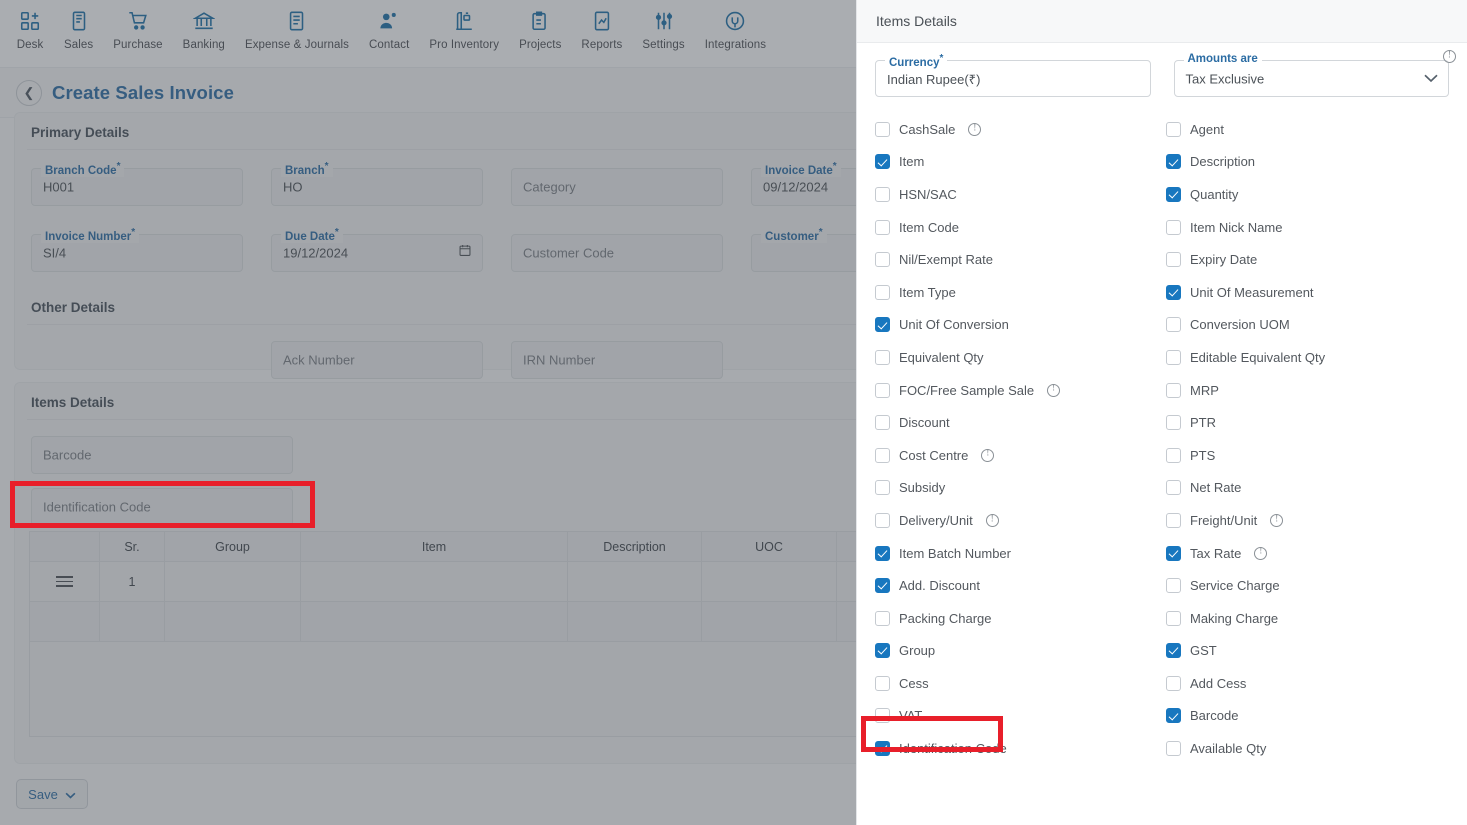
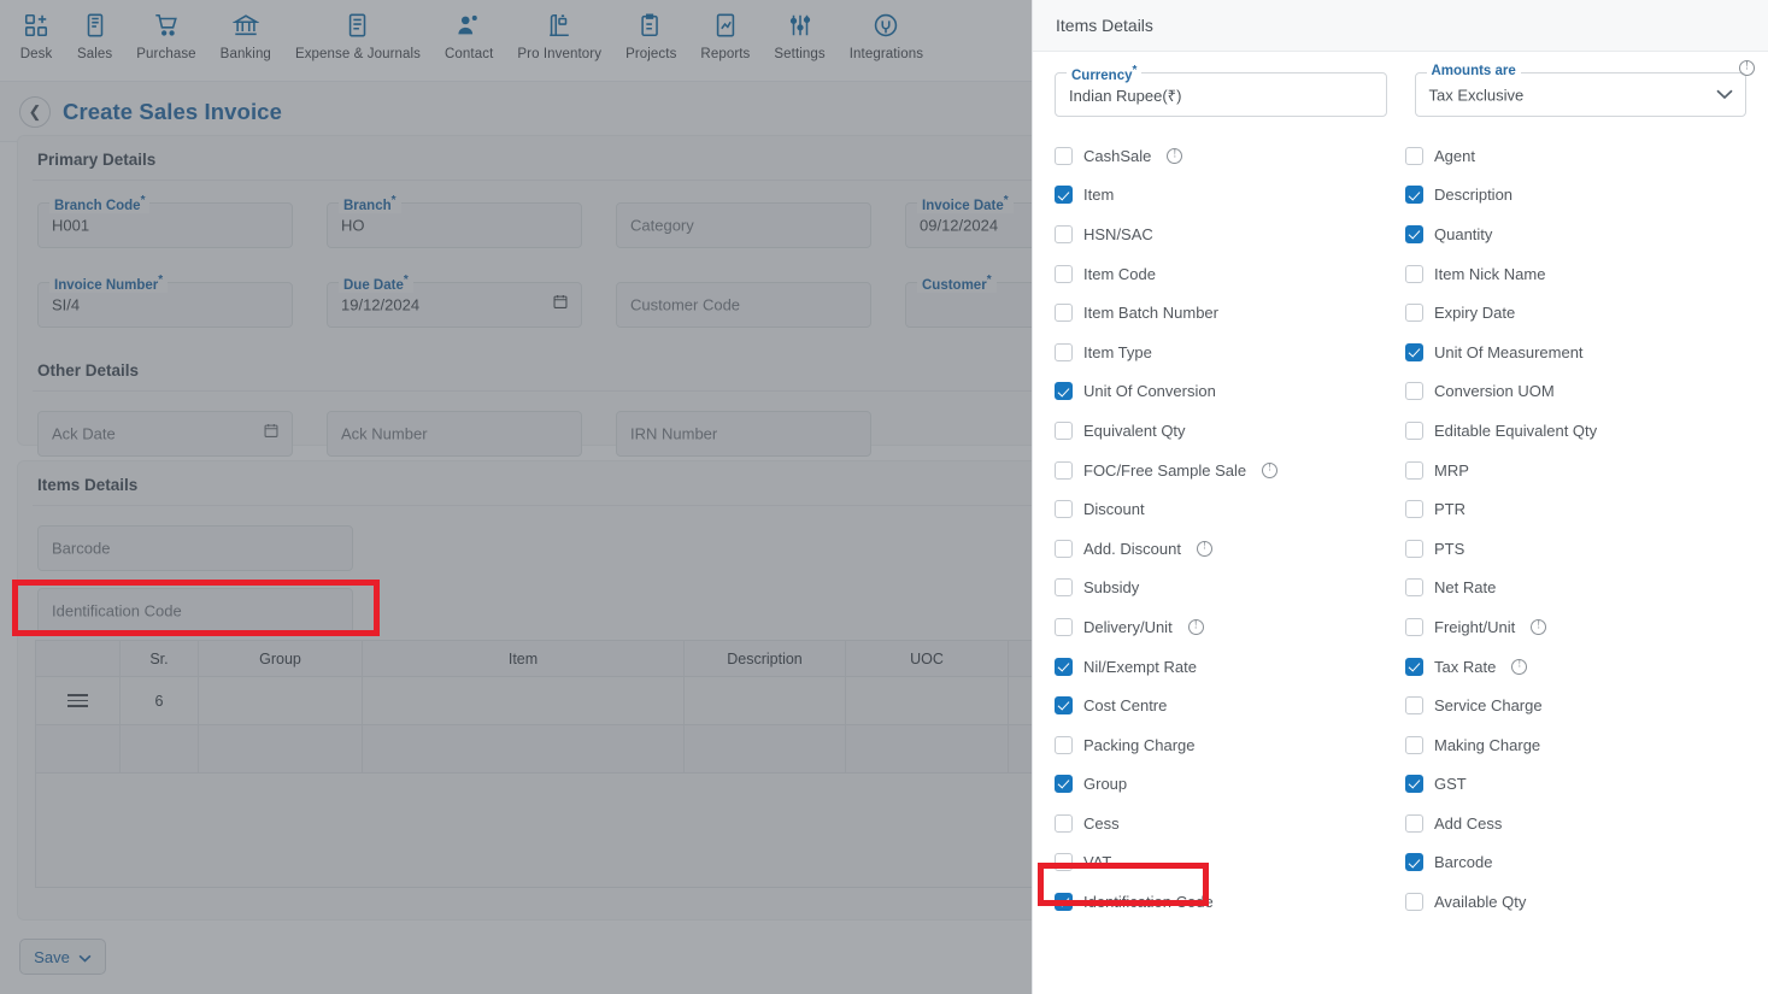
  Desk
  Sales
  Purchase
  Banking
  Expense & Journals
  Contact
  Pro Inventory
  Projects
  Reports
  Settings
  Integrations
  ❮
  Create Sales Invoice
  Primary Details
  Branch Code*
  H001
  Branch*
  HO
  Category
  Invoice Date*
  09/12/2024
  Invoice Number*
  SI/4
  Due Date*
  19/12/2024
  Customer Code
  Customer*
  Other Details
+ Ack Date
  Ack Number
  IRN Number
  Items Details
  Barcode
  Identification Code
  Sr.
  Group
  Item
  Description
  UOC
- 1
+ 6
  Save
  Items Details
  Currency*
  Indian Rupee(₹)
  Amounts are
  Tax Exclusive
  !
  CashSale
  !
  Agent
  Item
  Description
  HSN/SAC
  Quantity
  Item Code
  Item Nick Name
- Nil/Exempt Rate
+ Item Batch Number
  Expiry Date
  Item Type
  Unit Of Measurement
  Unit Of Conversion
  Conversion UOM
  Equivalent Qty
  Editable Equivalent Qty
  FOC/Free Sample Sale
  !
  MRP
  Discount
  PTR
- Cost Centre
+ Add. Discount
  !
  PTS
  Subsidy
  Net Rate
  Delivery/Unit
  !
  Freight/Unit
  !
- Item Batch Number
+ Nil/Exempt Rate
  Tax Rate
  !
- Add. Discount
+ Cost Centre
  Service Charge
  Packing Charge
  Making Charge
  Group
  GST
  Cess
  Add Cess
  VAT
  Barcode
  Identification Code
  Available Qty
